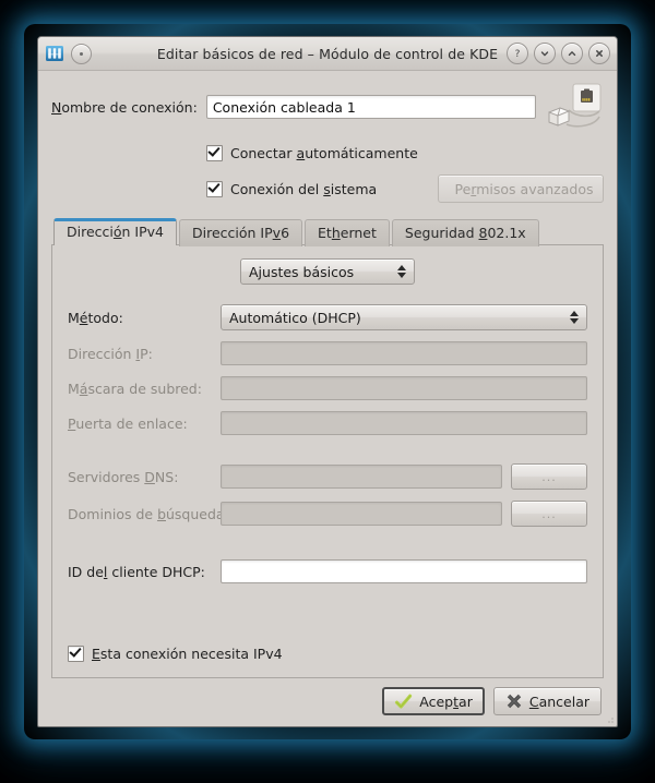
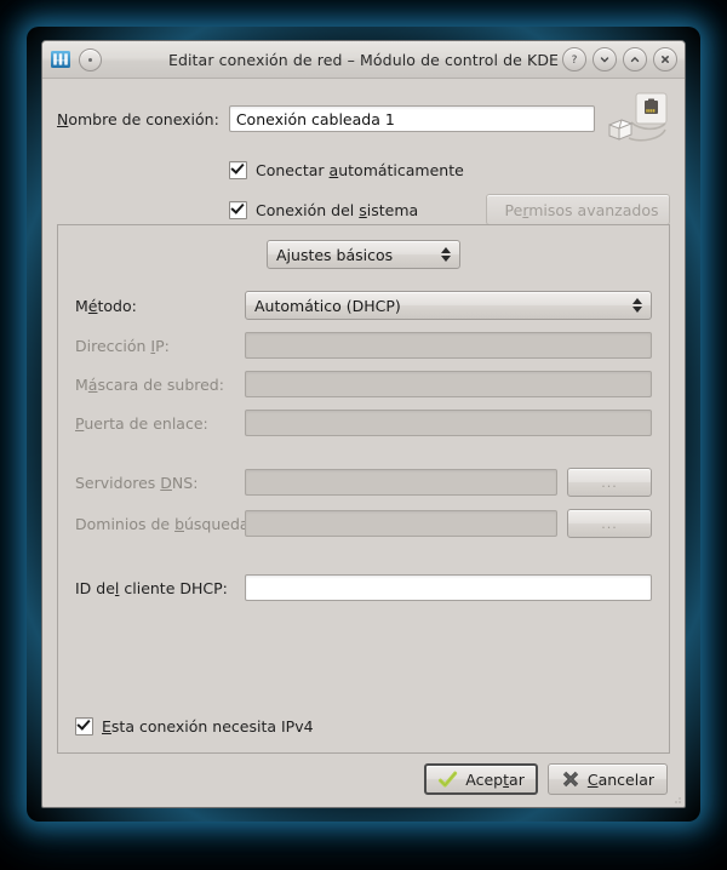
- Editar básicos de red – Módulo de control de KDE
+ Editar conexión de red – Módulo de control de KDE
  ?
  Nombre de conexión:
  Conexión cableada 1
  Conectar automáticamente
  Conexión del sistema
  Permisos avanzados
- Dirección IPv4
- Dirección IPv6
- Ethernet
- Seguridad 802.1x
  Ajustes básicos
  Método:
  Automático (DHCP)
  Dirección IP:
  Máscara de subred:
  Puerta de enlace:
  Servidores DNS:
  ...
  Dominios de búsqued
  ...
  ID del cliente DHCP:
  Esta conexión necesita IPv4
  Aceptar
  Cancelar
